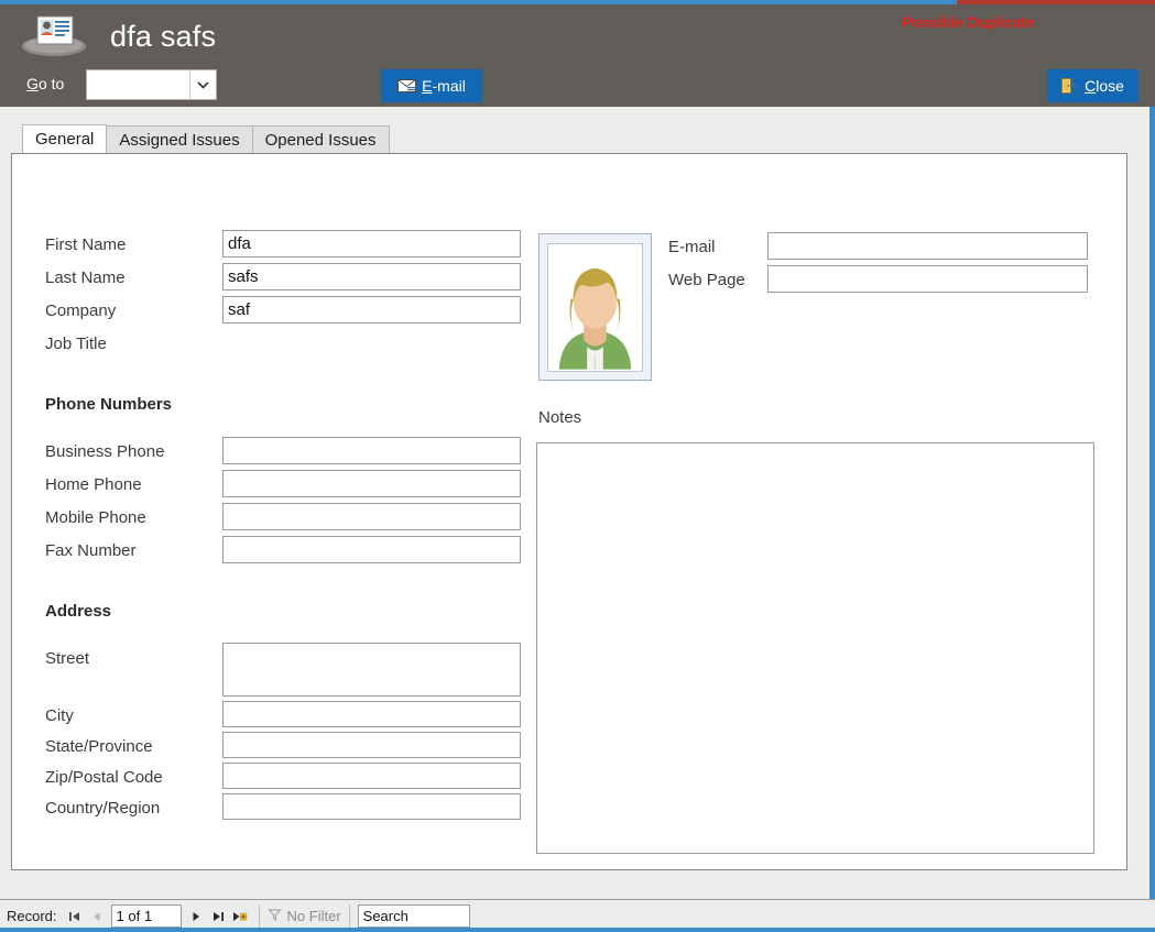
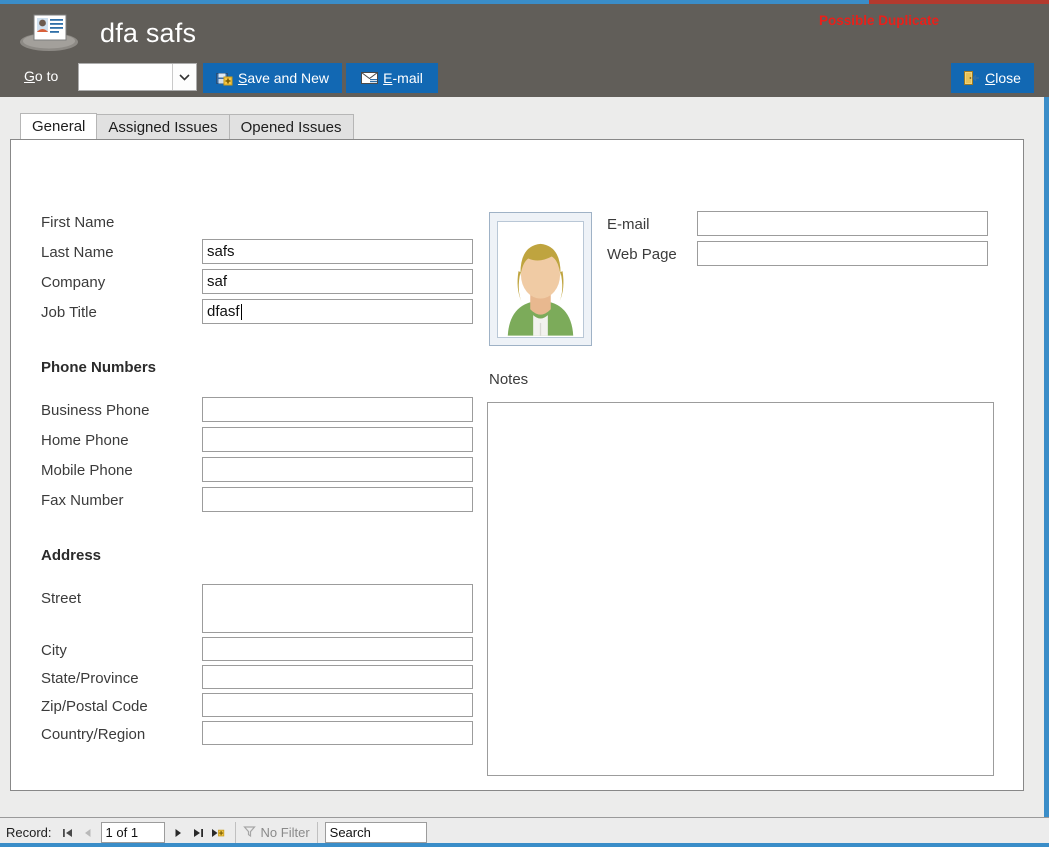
  dfa safs
  Possible Duplicate
  Go to
+ Save and New
  E-mail
  Close
  General
  Assigned Issues
  Opened Issues
  First Name
  Last Name
  Company
  Job Title
- dfa
  safs
  saf
+ dfasf
  Phone Numbers
  Business Phone
  Home Phone
  Mobile Phone
  Fax Number
  Address
  Street
  City
  State/Province
  Zip/Postal Code
  Country/Region
  E-mail
  Web Page
  Notes
  Record:
  1 of 1
  No Filter
  Search
